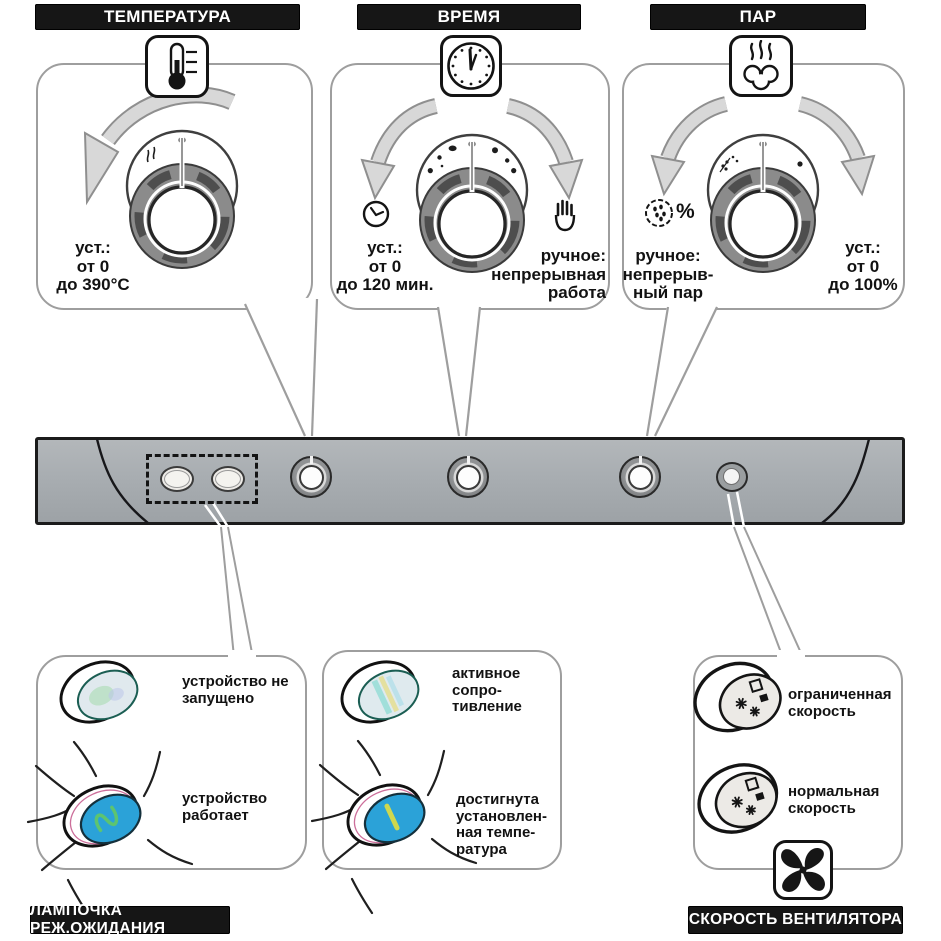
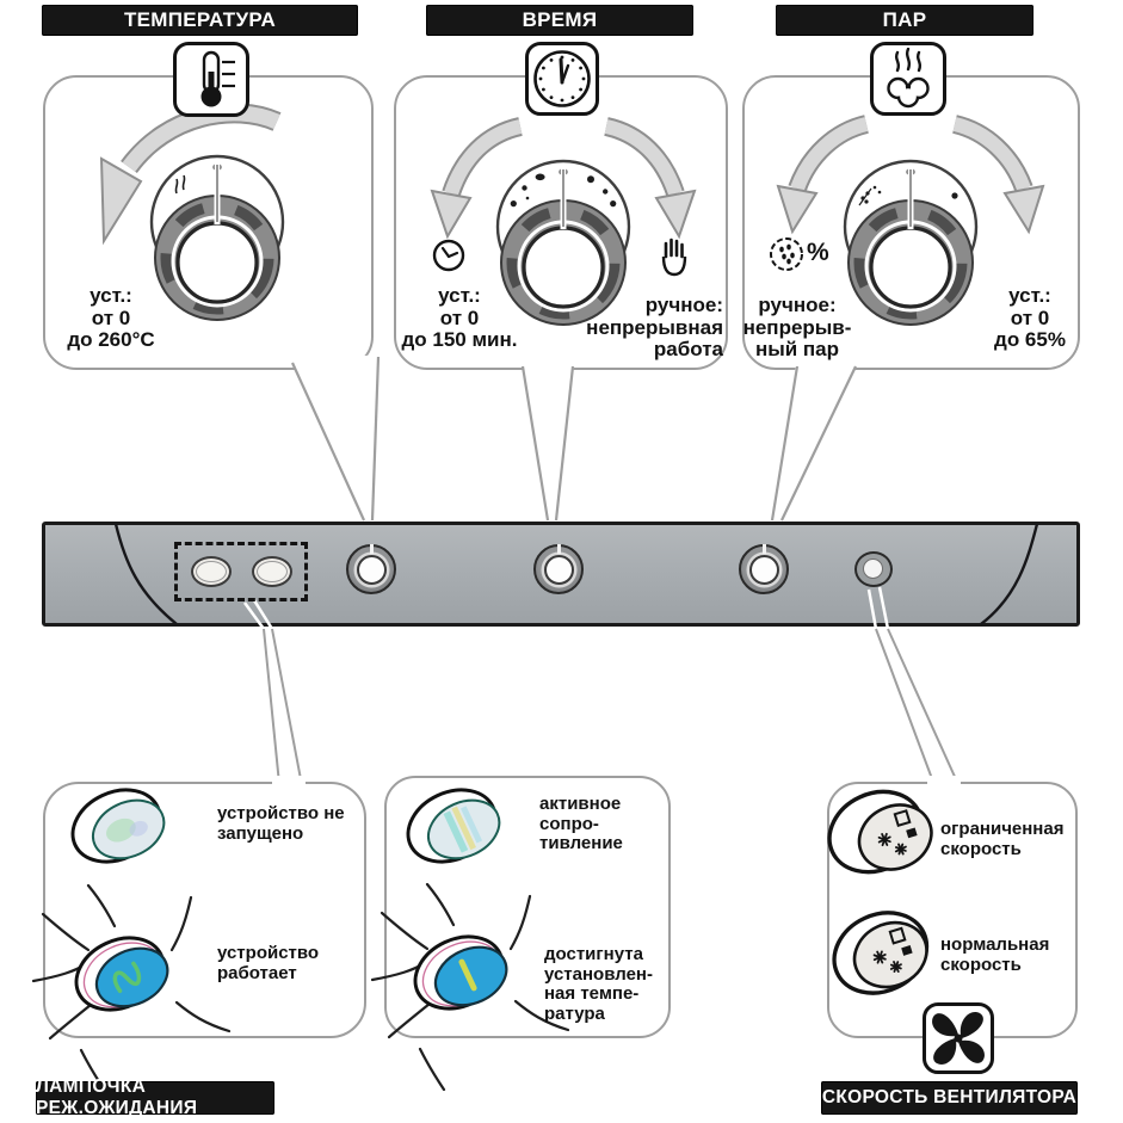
  ТЕМПЕРАТУРА
  ВРЕМЯ
  ПАР
  уст.:
  от 0
- до 390°C
+ до 260°C
  уст.:
  от 0
- до 120 мин.
+ до 150 мин.
  ручное:
  непрерывная
  работа
  ручное:
  непрерыв-
  ный пар
  %
  уст.:
  от 0
- до 100%
+ до 65%
  устройство не
  запущено
  устройство
  работает
  активное
  сопро-
  тивление
  достигнута
  установлен-
  ная темпе-
  ратура
  ограниченная
  скорость
  нормальная
  скорость
  ЛАМПОЧКА РЕЖ.ОЖИДАНИЯ
  СКОРОСТЬ ВЕНТИЛЯТОРА
